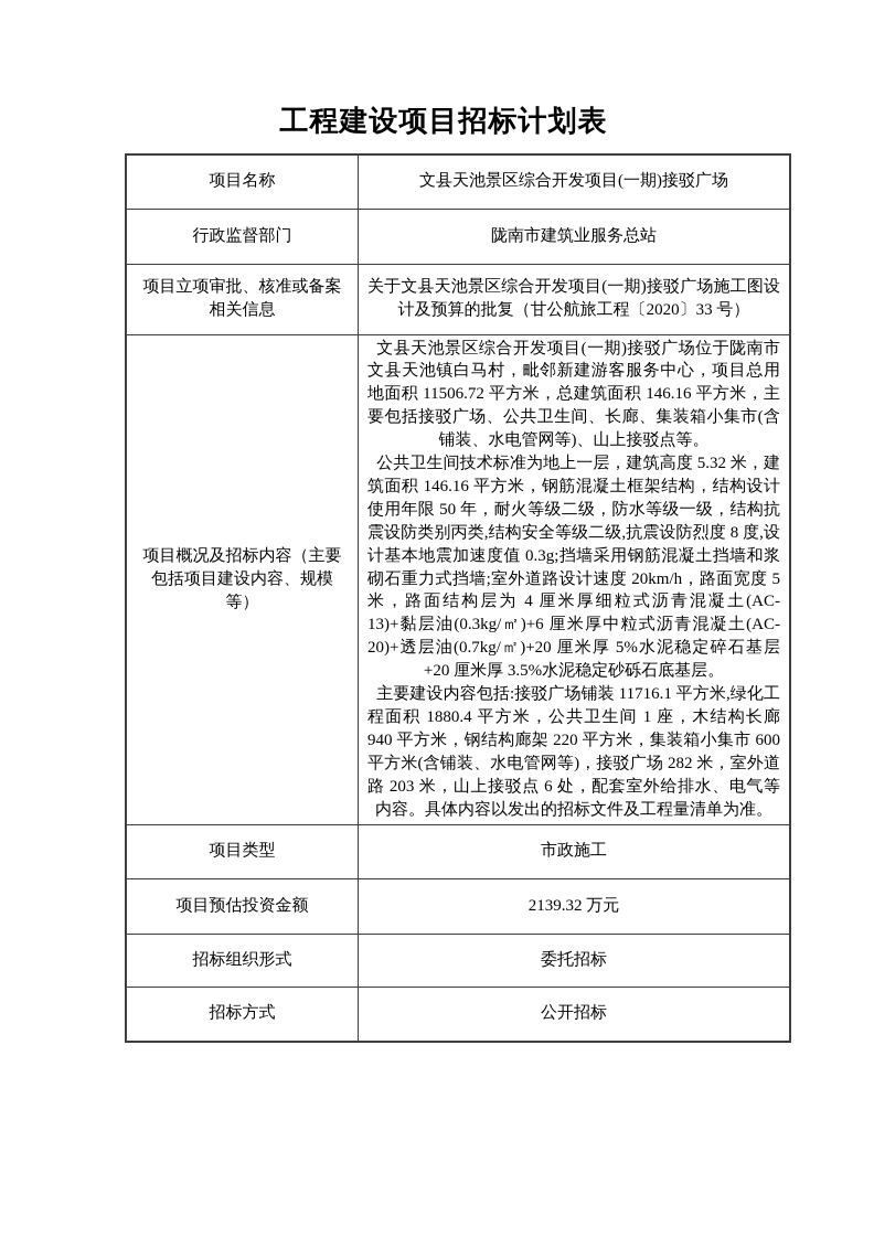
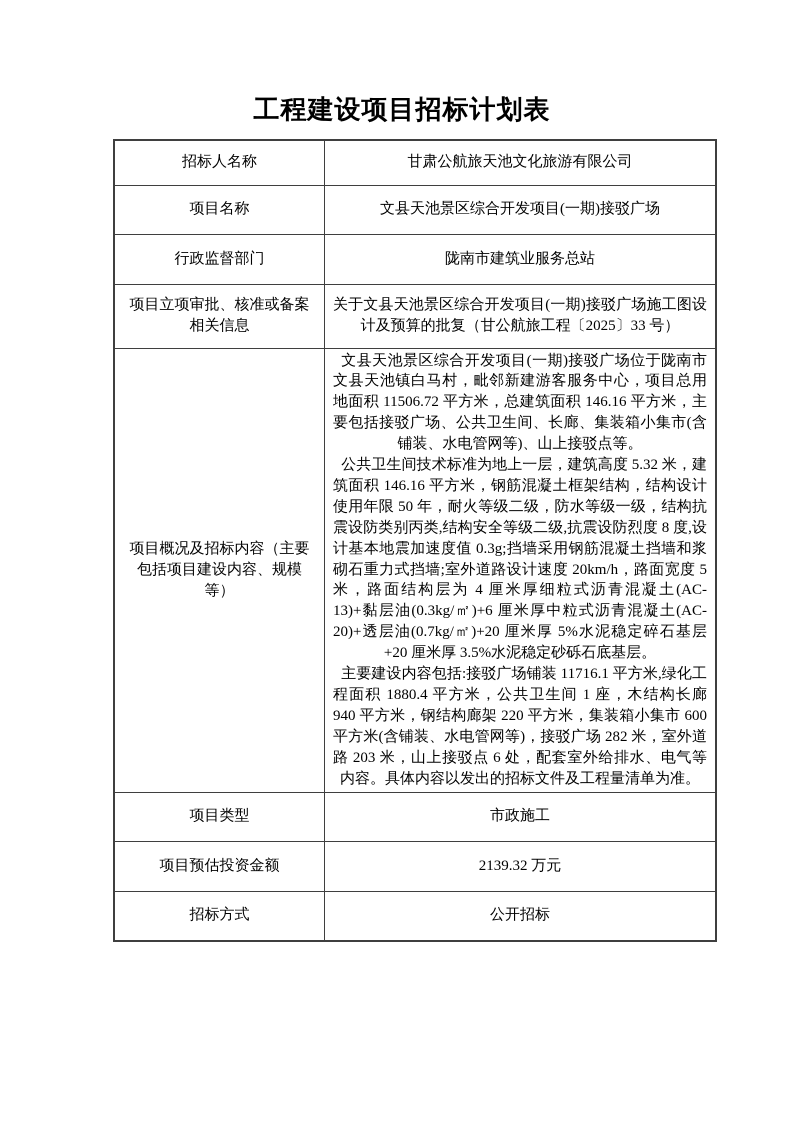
  工程建设项目招标计划表
+ 招标人名称	甘肃公航旅天池文化旅游有限公司
  项目名称	文县天池景区综合开发项目(一期)接驳广场
  行政监督部门	陇南市建筑业服务总站
- 项目立项审批、核准或备案相关信息	关于文县天池景区综合开发项目(一期)接驳广场施工图设计及预算的批复（甘公航旅工程〔2020〕33 号）
+ 项目立项审批、核准或备案相关信息	关于文县天池景区综合开发项目(一期)接驳广场施工图设计及预算的批复（甘公航旅工程〔2025〕33 号）
  项目概况及招标内容（主要包括项目建设内容、规模等）	文县天池景区综合开发项目(一期)接驳广场位于陇南市文县天池镇白马村，毗邻新建游客服务中心，项目总用地面积 11506.72 平方米，总建筑面积 146.16 平方米，主要包括接驳广场、公共卫生间、长廊、集装箱小集市(含铺装、水电管网等)、山上接驳点等。 公共卫生间技术标准为地上一层，建筑高度 5.32 米，建筑面积 146.16 平方米，钢筋混凝土框架结构，结构设计使用年限 50 年，耐火等级二级，防水等级一级，结构抗震设防类别丙类,结构安全等级二级,抗震设防烈度 8 度,设计基本地震加速度值 0.3g;挡墙采用钢筋混凝土挡墙和浆砌石重力式挡墙;室外道路设计速度 20km/h，路面宽度 5 米，路面结构层为 4 厘米厚细粒式沥青混凝土(AC-13)+黏层油(0.3kg/㎡)+6 厘米厚中粒式沥青混凝土(AC-20)+透层油(0.7kg/㎡)+20 厘米厚 5%水泥稳定碎石基层+20 厘米厚 3.5%水泥稳定砂砾石底基层。 主要建设内容包括:接驳广场铺装 11716.1 平方米,绿化工程面积 1880.4 平方米，公共卫生间 1 座，木结构长廊 940 平方米，钢结构廊架 220 平方米，集装箱小集市 600 平方米(含铺装、水电管网等)，接驳广场 282 米，室外道路 203 米，山上接驳点 6 处，配套室外给排水、电气等内容。具体内容以发出的招标文件及工程量清单为准。
  项目类型	市政施工
  项目预估投资金额	2139.32 万元
- 招标组织形式	委托招标
  招标方式	公开招标
